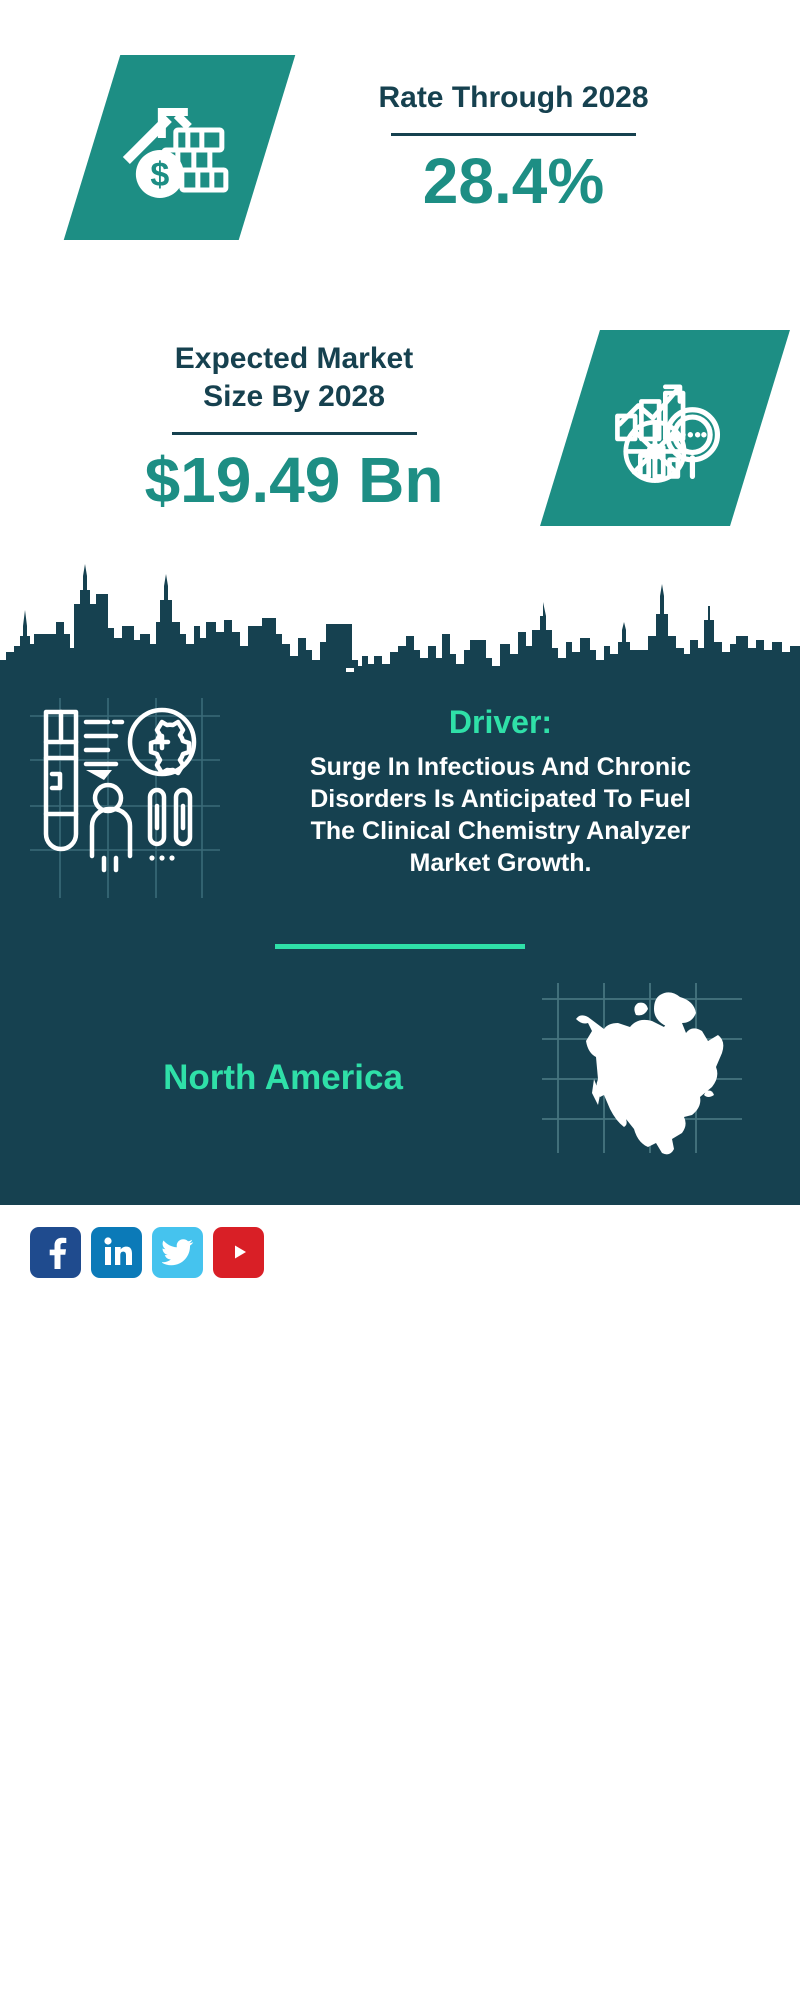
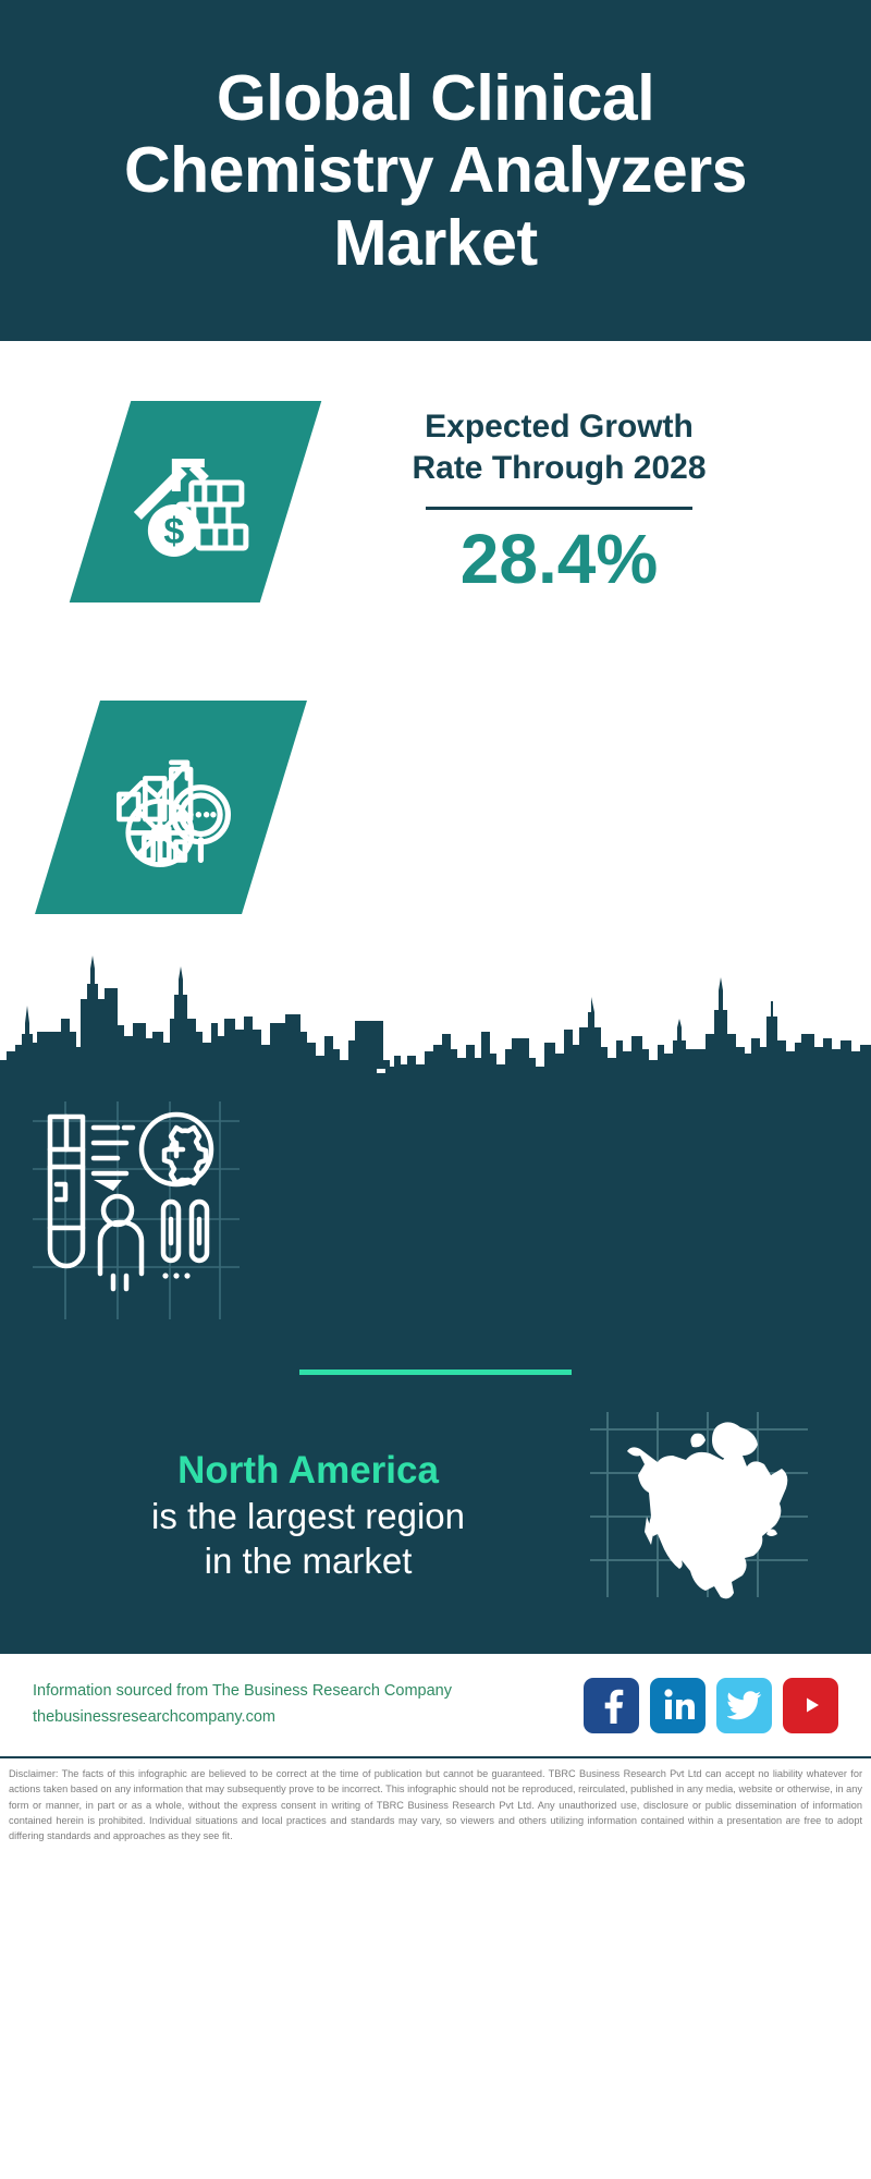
+ Global Clinical
+ Chemistry Analyzers
+ Market
+ Expected Growth
  Rate Through 2028
  28.4%
- Expected Market
- Size By 2028
- $19.49 Bn
- Driver:
- Surge In Infectious And Chronic
- Disorders Is Anticipated To Fuel
- The Clinical Chemistry Analyzer
- Market Growth.
  North America
+ is the largest region
+ in the market
+ Information sourced from The Business Research Company
+ thebusinessresearchcompany.com
+ Disclaimer: The facts of this infographic are believed to be correct at the time of publication but cannot be guaranteed. TBRC Business Research Pvt Ltd can accept no liability whatever for actions taken based on any information that may subsequently prove to be incorrect. This infographic should not be reproduced, reirculated, published in any media, website or otherwise, in any form or manner, in part or as a whole, without the express consent in writing of TBRC Business Research Pvt Ltd. Any unauthorized use, disclosure or public dissemination of information contained herein is prohibited. Individual situations and local practices and standards may vary, so viewers and others utilizing information contained within a presentation are free to adopt differing standards and approaches as they see fit.
